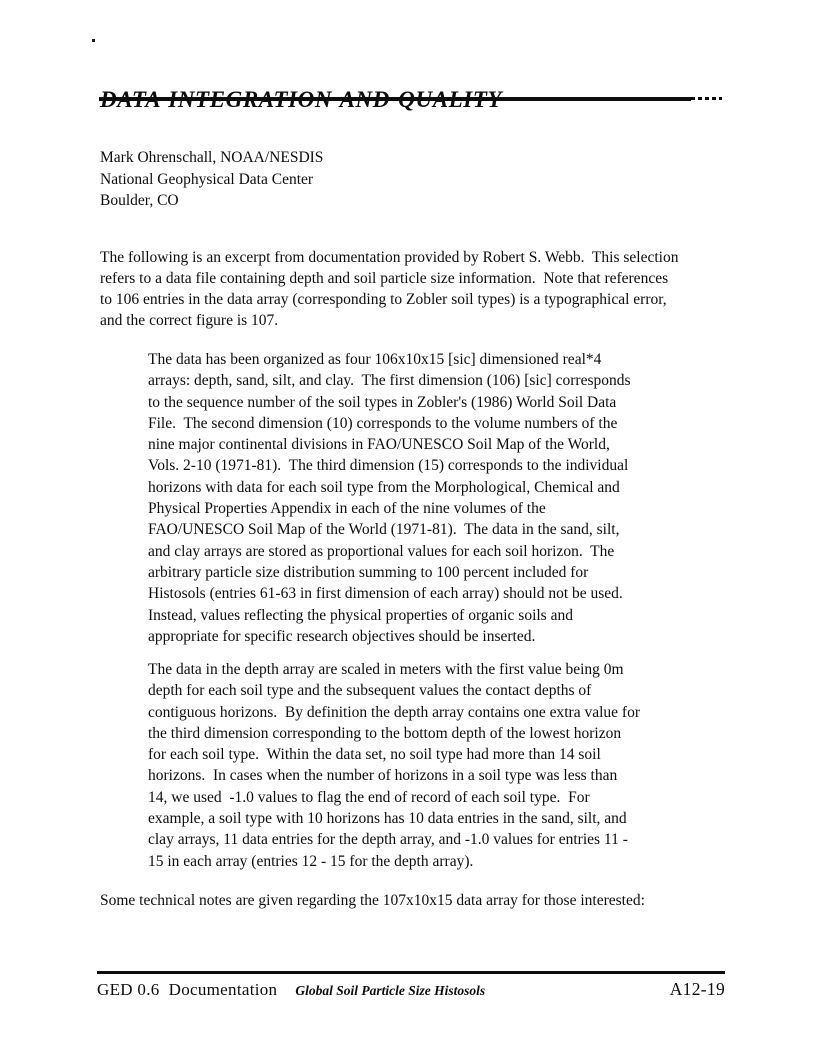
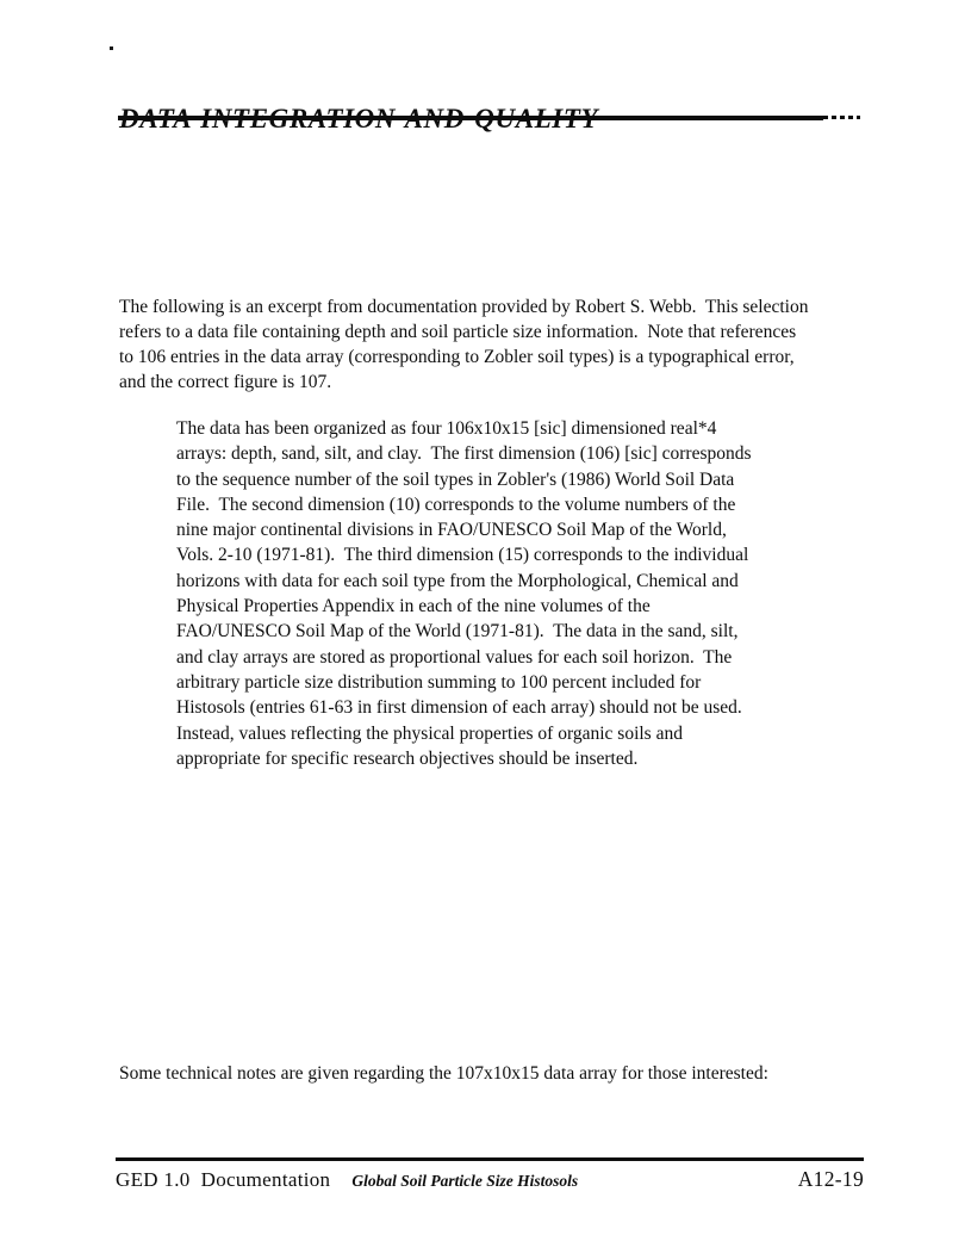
- Mark Ohrenschall, NOAA/NESDIS
- National Geophysical Data Center
- Boulder, CO
  The following is an excerpt from documentation provided by Robert S. Webb. This selection
  refers to a data file containing depth and soil particle size information. Note that references
  to 106 entries in the data array (corresponding to Zobler soil types) is a typographical error,
  and the correct figure is 107.
  The data has been organized as four 106x10x15 [sic] dimensioned real*4
  arrays: depth, sand, silt, and clay. The first dimension (106) [sic] corresponds
  to the sequence number of the soil types in Zobler's (1986) World Soil Data
  File. The second dimension (10) corresponds to the volume numbers of the
  nine major continental divisions in FAO/UNESCO Soil Map of the World,
  Vols. 2-10 (1971-81). The third dimension (15) corresponds to the individual
  horizons with data for each soil type from the Morphological, Chemical and
  Physical Properties Appendix in each of the nine volumes of the
  FAO/UNESCO Soil Map of the World (1971-81). The data in the sand, silt,
  and clay arrays are stored as proportional values for each soil horizon. The
  arbitrary particle size distribution summing to 100 percent included for
  Histosols (entries 61-63 in first dimension of each array) should not be used.
  Instead, values reflecting the physical properties of organic soils and
  appropriate for specific research objectives should be inserted.
- The data in the depth array are scaled in meters with the first value being 0m
- depth for each soil type and the subsequent values the contact depths of
- contiguous horizons. By definition the depth array contains one extra value for
- the third dimension corresponding to the bottom depth of the lowest horizon
- for each soil type. Within the data set, no soil type had more than 14 soil
- horizons. In cases when the number of horizons in a soil type was less than
- 14, we used -1.0 values to flag the end of record of each soil type. For
- example, a soil type with 10 horizons has 10 data entries in the sand, silt, and
- clay arrays, 11 data entries for the depth array, and -1.0 values for entries 11 -
- 15 in each array (entries 12 - 15 for the depth array).
  Some technical notes are given regarding the 107x10x15 data array for those interested:
- GED 0.6 Documentation
+ GED 1.0 Documentation
  Global Soil Particle Size Histosols
  A12-19
